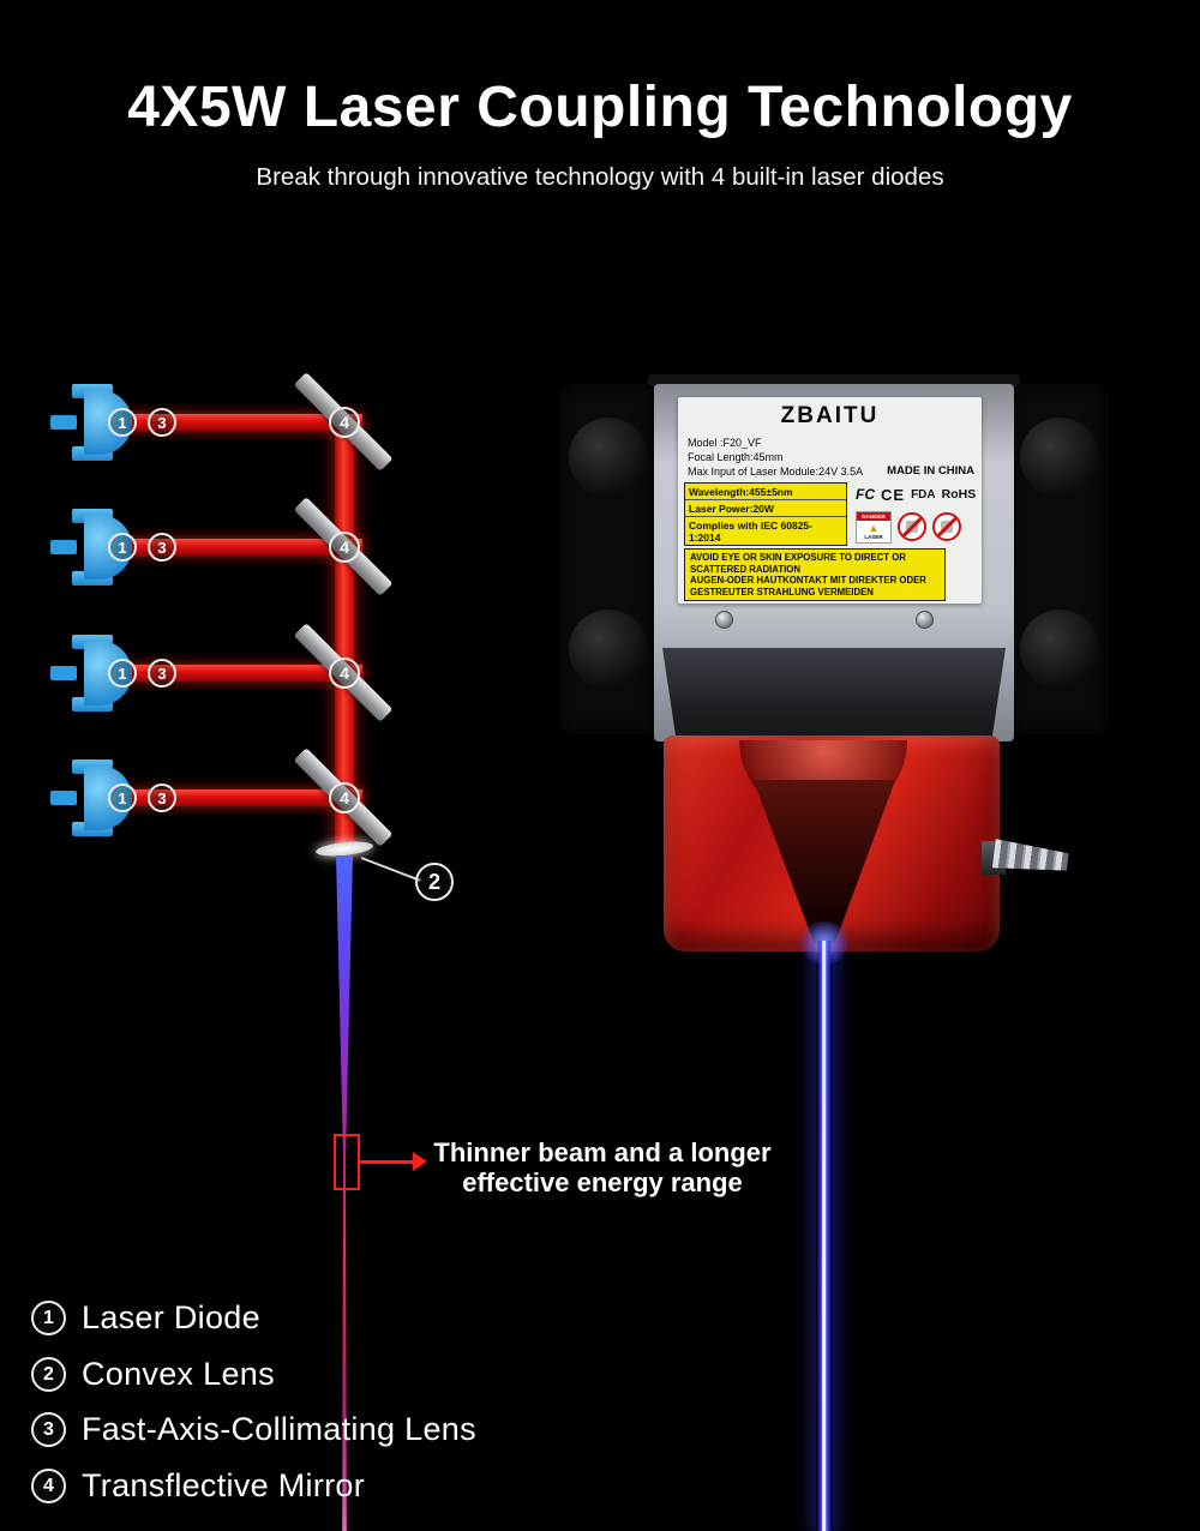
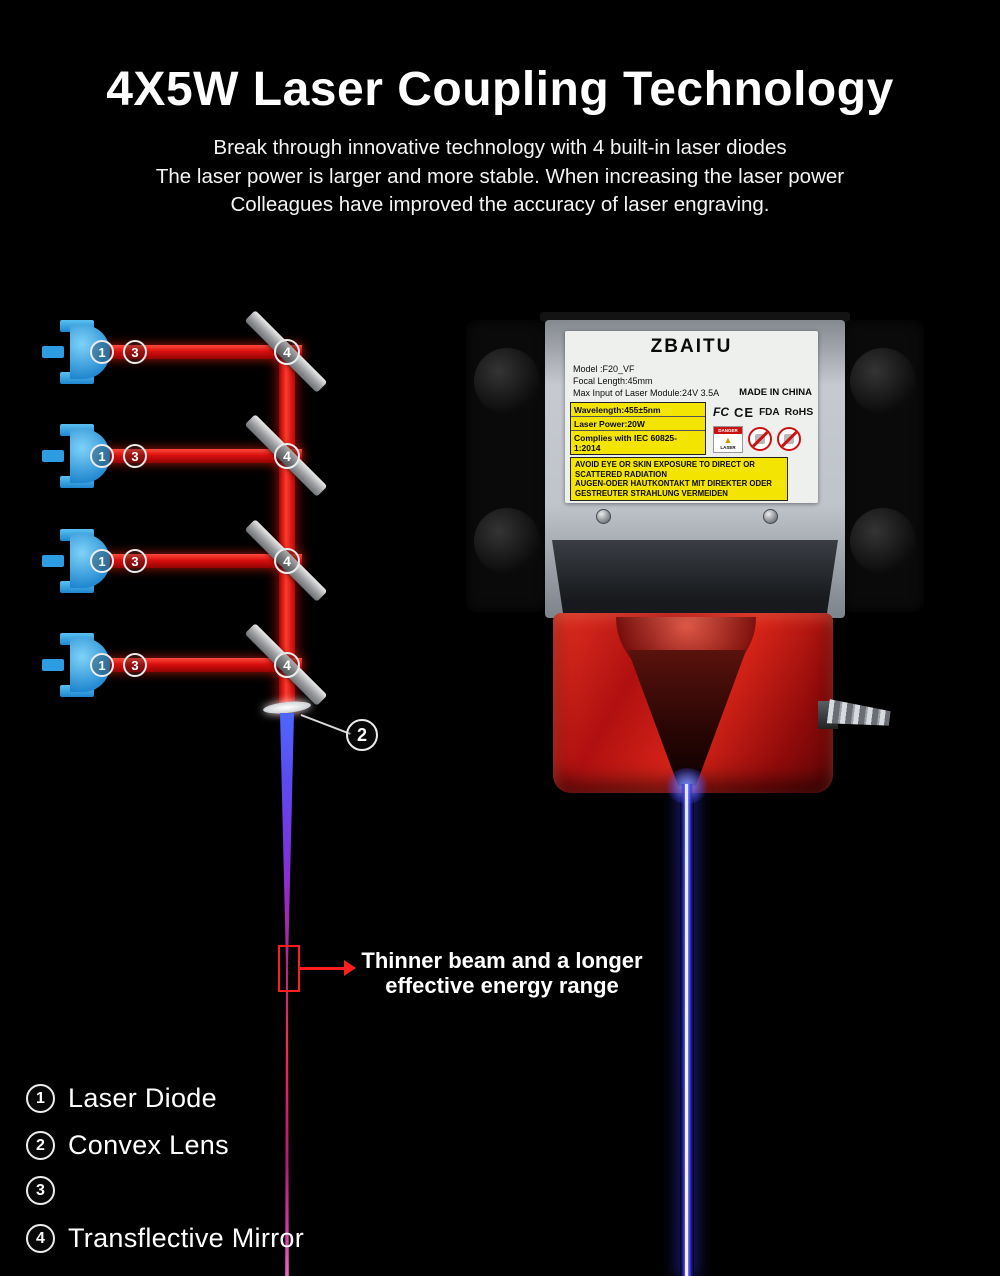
  4X5W Laser Coupling Technology
  Break through innovative technology with 4 built-in laser diodes
+ The laser power is larger and more stable. When increasing the laser power
+ Colleagues have improved the accuracy of laser engraving.
  1
  3
  4
  1
  3
  4
  1
  3
  4
  1
  3
  4
  2
  Thinner beam and a longer
  effective energy range
  ZBAITU
  Model :F20_VF
  Focal Length:45mm
  Max Input of Laser Module:24V 3.5A
  MADE IN CHINA
  Wavelength:455±5nm
  Laser Power:20W
  Complies with IEC 60825-1:2014
  FC
  CE
  FDA
  RoHS
  ▲
  AVOID EYE OR SKIN EXPOSURE TO DIRECT OR
  SCATTERED RADIATION
  AUGEN-ODER HAUTKONTAKT MIT DIREKTER ODER
  GESTREUTER STRAHLUNG VERMEIDEN
  1
  Laser Diode
  2
  Convex Lens
  3
- Fast-Axis-Collimating Lens
  4
  Transflective Mirror
